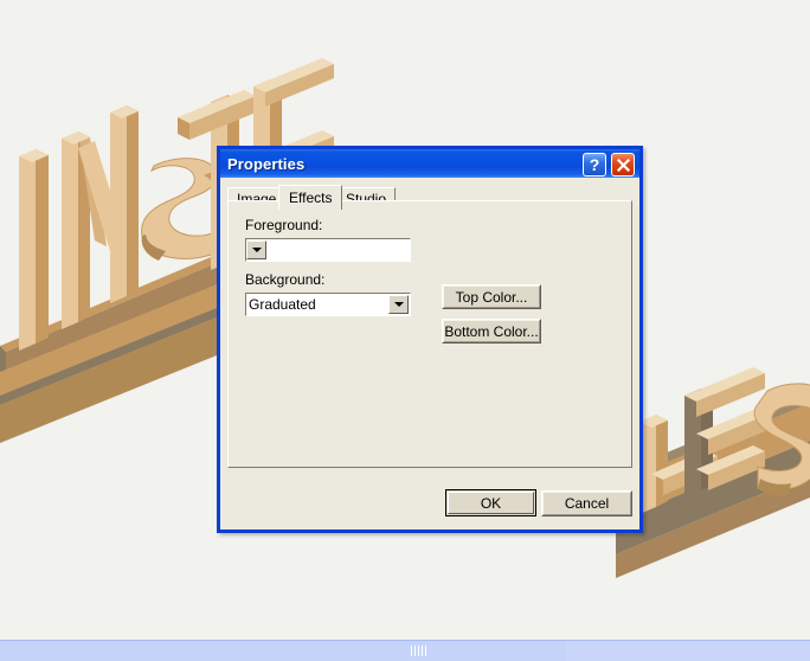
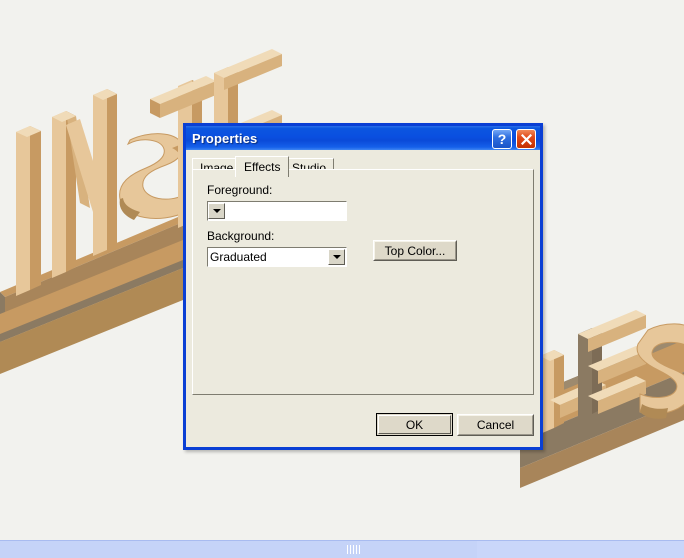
  Properties
  ?
  Image
  Effects
  Studio
  Foreground:
  Background:
  Graduated
  Top Color...
- Bottom Color...
  OK
  Cancel
